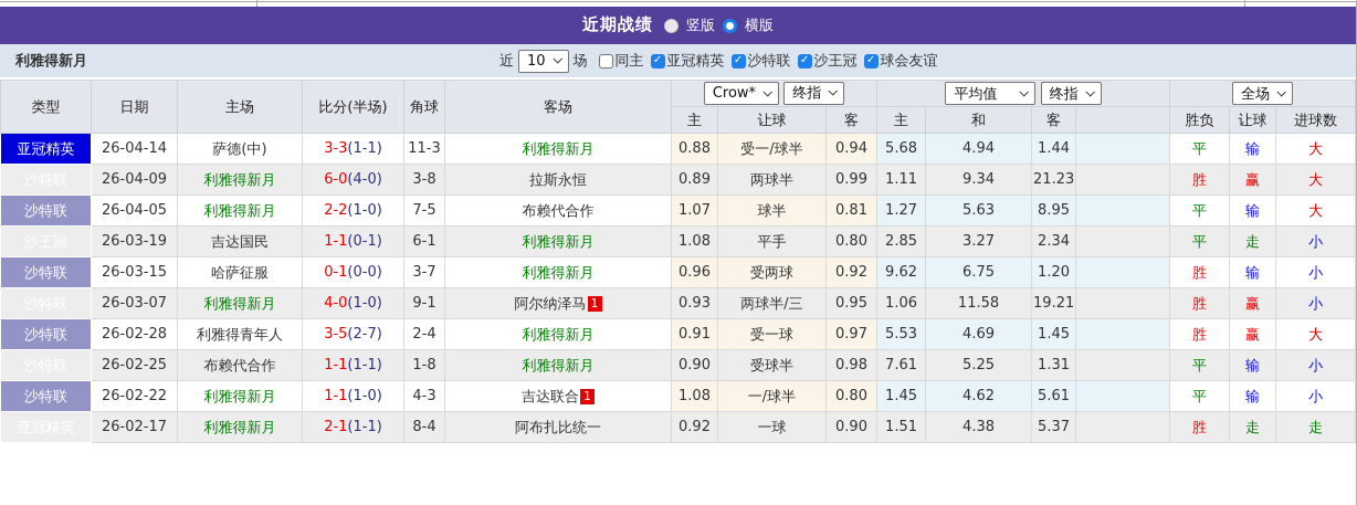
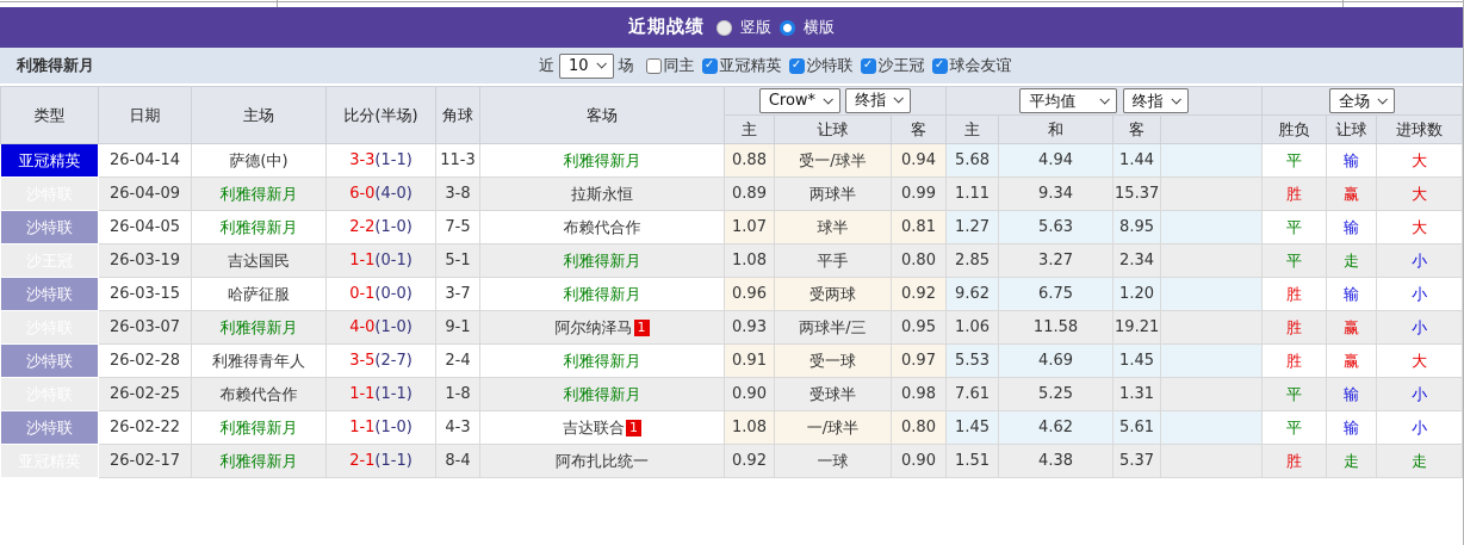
  近期战绩
  竖版
  横版
  利雅得新月
  近
  10
  场
  同主
  ✓
  亚冠精英
  ✓
  沙特联
  ✓
  沙王冠
  ✓
  球会友谊
  类型	日期	主场	比分(半场)	角球	客场	Crow* 终指	平均值 终指	全场
  主	让球	客	主	和	客		胜负	让球	进球数
  亚冠精英	26-04-14	萨德(中)	3-3(1-1)	11-3	利雅得新月	0.88	受一/球半	0.94	5.68	4.94	1.44		平	输	大
- 	26-04-09	利雅得新月	6-0(4-0)	3-8	拉斯永恒	0.89	两球半	0.99	1.11	9.34	21.23		胜	赢	大
+ 	26-04-09	利雅得新月	6-0(4-0)	3-8	拉斯永恒	0.89	两球半	0.99	1.11	9.34	15.37		胜	赢	大
  沙特联	26-04-05	利雅得新月	2-2(1-0)	7-5	布赖代合作	1.07	球半	0.81	1.27	5.63	8.95		平	输	大
- 	26-03-19	吉达国民	1-1(0-1)	6-1	利雅得新月	1.08	平手	0.80	2.85	3.27	2.34		平	走	小
+ 	26-03-19	吉达国民	1-1(0-1)	5-1	利雅得新月	1.08	平手	0.80	2.85	3.27	2.34		平	走	小
  沙特联	26-03-15	哈萨征服	0-1(0-0)	3-7	利雅得新月	0.96	受两球	0.92	9.62	6.75	1.20		胜	输	小
  	26-03-07	利雅得新月	4-0(1-0)	9-1	阿尔纳泽马 1	0.93	两球半/三	0.95	1.06	11.58	19.21		胜	赢	小
  沙特联	26-02-28	利雅得青年人	3-5(2-7)	2-4	利雅得新月	0.91	受一球	0.97	5.53	4.69	1.45		胜	赢	大
  	26-02-25	布赖代合作	1-1(1-1)	1-8	利雅得新月	0.90	受球半	0.98	7.61	5.25	1.31		平	输	小
  沙特联	26-02-22	利雅得新月	1-1(1-0)	4-3	吉达联合 1	1.08	一/球半	0.80	1.45	4.62	5.61		平	输	小
  	26-02-17	利雅得新月	2-1(1-1)	8-4	阿布扎比统一	0.92	一球	0.90	1.51	4.38	5.37		胜	走	走
